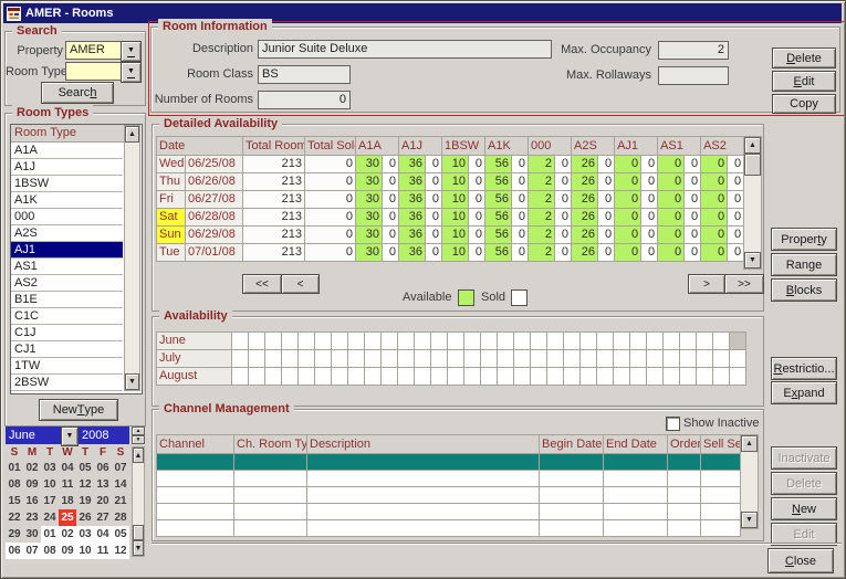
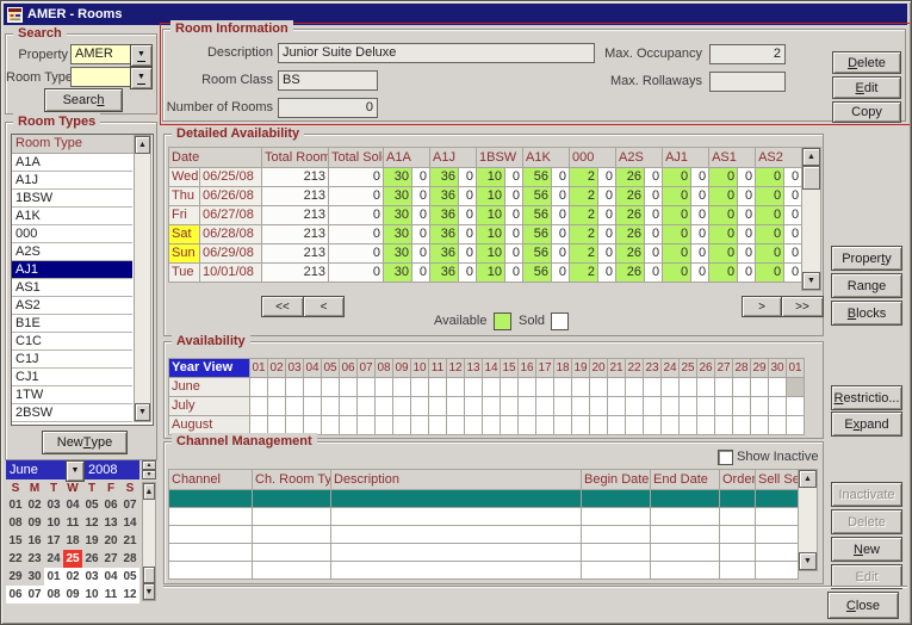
  AMER - Rooms
  Search
  Property
  AMER
  Room Typ
  Searc
  h
  Room Types
  Room Type
  A1A
  A1J
  1BSW
  A1K
  000
  A2S
  AJ1
  AS1
  AS2
  B1E
  C1C
  C1J
  CJ1
  1TW
  2BSW
  New
  T
  ype
  June
  2008
  S	M	T	W	T	F	S
  01	02	03	04	05	06	07
  08	09	10	11	12	13	14
  15	16	17	18	19	20	21
  22	23	24	25	26	27	28
  29	30	01	02	03	04	05
  06	07	08	09	10	11	12
  Room Information
  Description
  Junior Suite Deluxe
  Room Class
  BS
  Number of Rooms
  0
  Max. Occupancy
  2
  Max. Rollaways
  D
  elete
  E
  dit
  Copy
  Detailed Availability
  Date	Total Room	Total Sol	A1A	A1J	1BSW	A1K	000	A2S	AJ1	AS1	AS2
  Wed	06/25/08	213	0	30	0	36	0	10	0	56	0	2	0	26	0	0	0	0	0	0	0
  Thu	06/26/08	213	0	30	0	36	0	10	0	56	0	2	0	26	0	0	0	0	0	0	0
  Fri	06/27/08	213	0	30	0	36	0	10	0	56	0	2	0	26	0	0	0	0	0	0	0
  Sat	06/28/08	213	0	30	0	36	0	10	0	56	0	2	0	26	0	0	0	0	0	0	0
  Sun	06/29/08	213	0	30	0	36	0	10	0	56	0	2	0	26	0	0	0	0	0	0	0
- Tue	07/01/08	213	0	30	0	36	0	10	0	56	0	2	0	26	0	0	0	0	0	0	0
+ Tue	10/01/08	213	0	30	0	36	0	10	0	56	0	2	0	26	0	0	0	0	0	0	0
  <<
  <
  >
  >>
  Available
  Sold
  Proper
  t
  y
  Ran
  g
  e
  B
  locks
  Availability
+ Year View	01	02	03	04	05	06	07	08	09	10	11	12	13	14	15	16	17	18	19	20	21	22	23	24	25	26	27	28	29	30	01
  June
  July
  August
  R
  estrictio...
  E
  x
  pand
  Channel Management
  Show Inactive
  Channel	Ch. Room Ty	Description	Begin Date	End Date	Order	Sell Se
  Inactivate
  Delete
  N
  ew
  Edit
  C
  lose
